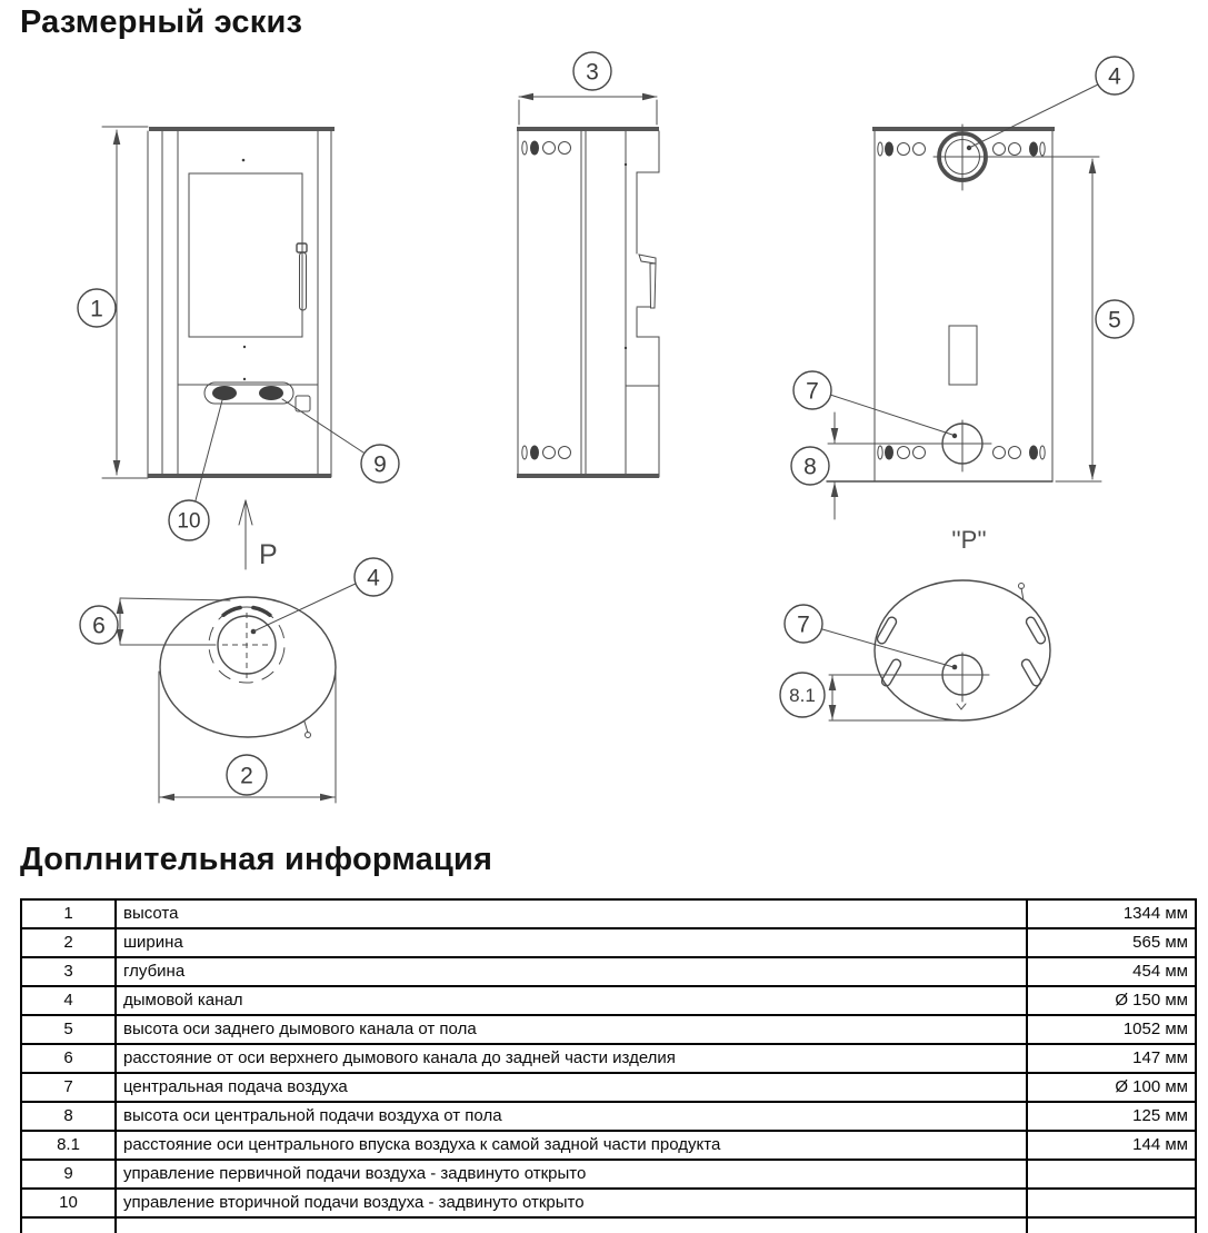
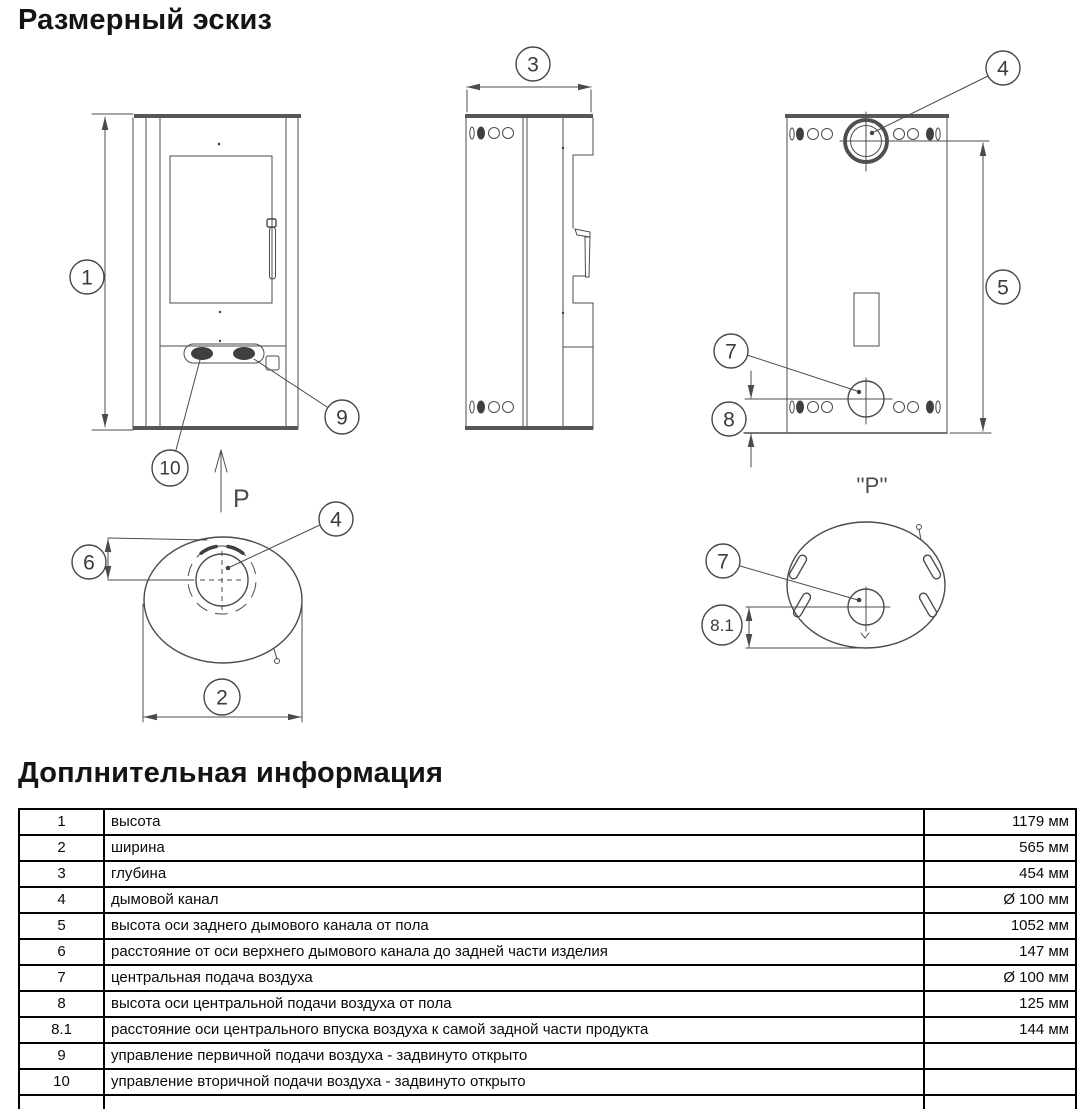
  Размерный эскиз
  1
  9
  10
  P
  3
  5
  4
  7
  8
  ''P''
  4
  6
  2
  7
  8.1
  Доплнительная информация
- 1	высота	1344 мм
+ 1	высота	1179 мм
  2	ширина	565 мм
  3	глубина	454 мм
- 4	дымовой канал	Ø 150 мм
+ 4	дымовой канал	Ø 100 мм
  5	высота оси заднего дымового канала от пола	1052 мм
  6	расстояние от оси верхнего дымового канала до задней части изделия	147 мм
  7	центральная подача воздуха	Ø 100 мм
  8	высота оси центральной подачи воздуха от пола	125 мм
  8.1	расстояние оси центрального впуска воздуха к самой задной части продукта	144 мм
  9	управление первичной подачи воздуха - задвинуто открыто
  10	управление вторичной подачи воздуха - задвинуто открыто
